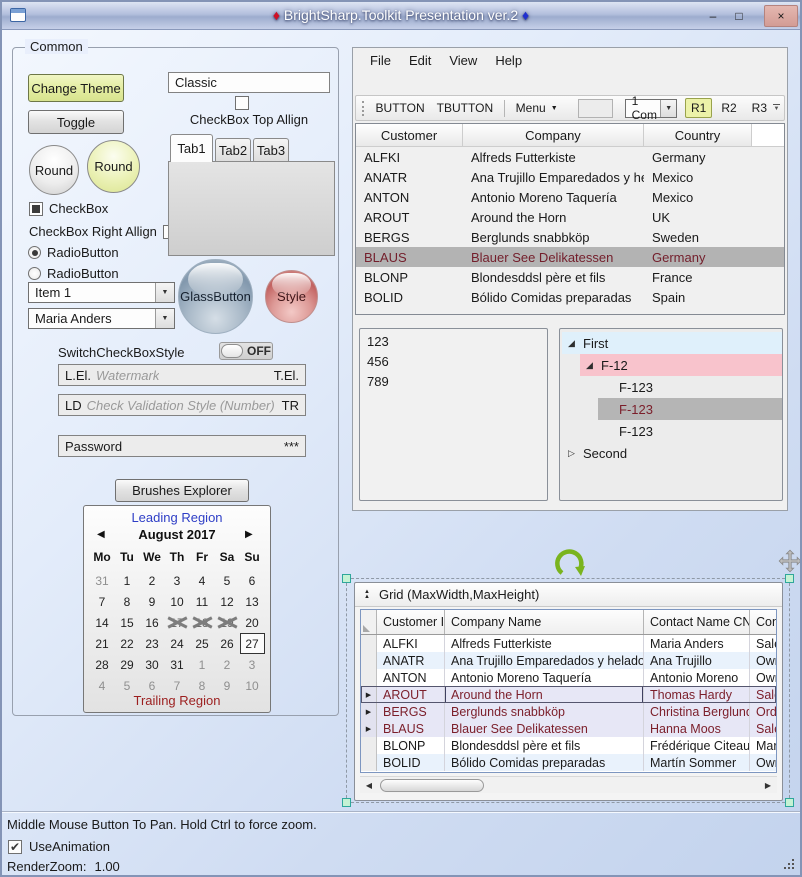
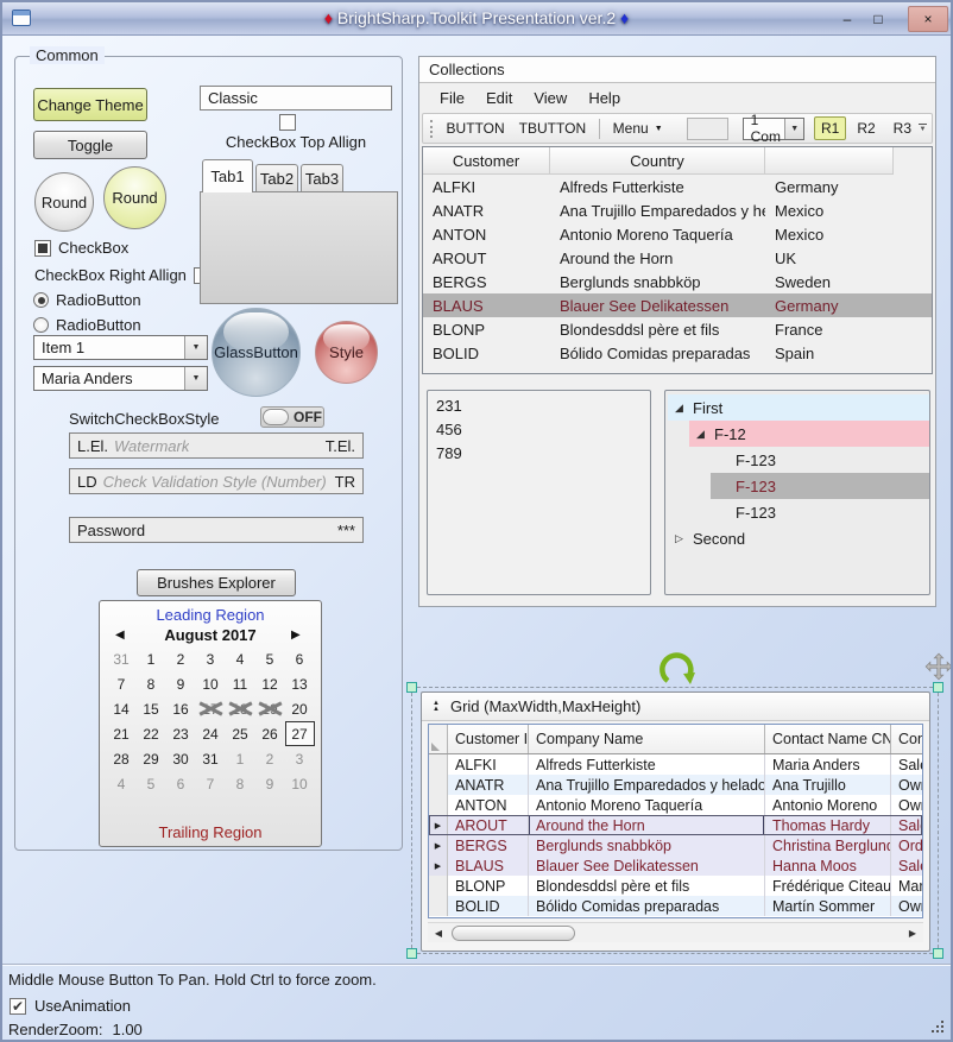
  ♦ BrightSharp.Toolkit Presentation ver.2 ♦
  –
  □
  ×
  Common
  Change Theme
  Classic
  Toggle
  CheckBox Top Allign
  Tab1
  Tab2
  Tab3
  Round
  Round
  CheckBox
  CheckBox Right Allign
  RadioButton
  RadioButton
  Item 1
  Maria Anders
  GlassButton
  Style
  SwitchCheckBoxStyle
  OFF
  L.El.
  Watermark
  T.El.
  LD
  Check Validation Style (Number)
  TR
  Password
  ***
  Brushes Explorer
  Leading Region
  ◀
  August 2017
  ▶
- Mo
- Tu
- We
- Th
- Fr
- Sa
- Su
  31
  1
  2
  3
  4
  5
  6
  7
  8
  9
  10
  11
  12
  13
  14
  15
  16
  17
  18
  19
  20
  21
  22
  23
  24
  25
  26
  27
  28
  29
  30
  31
  1
  2
  3
  4
  5
  6
  7
  8
  9
  10
  Trailing Region
+ Collections
  File
  Edit
  View
  Help
  BUTTON
  TBUTTON
  Menu
  1 Com
  R1
  R2
  R3
  Customer
- Company
  Country
  ALFKI
  Alfreds Futterkiste
  Germany
  ANATR
  Ana Trujillo Emparedados y h
  Mexico
  ANTON
  Antonio Moreno Taquería
  Mexico
  AROUT
  Around the Horn
  UK
  BERGS
  Berglunds snabbköp
  Sweden
  BLAUS
  Blauer See Delikatessen
  Germany
  BLONP
  Blondesddsl père et fils
  France
  BOLID
  Bólido Comidas preparadas
  Spain
- 123
+ 231
  456
  789
  ◢
  First
  ◢
  F-12
  F-123
  F-123
  F-123
  ▷
  Second
  Grid (MaxWidth,MaxHeight)
  Customer I
  Company Name
  Contact Name CN
  Con
  ALFKI
  Alfreds Futterkiste
  Maria Anders
  ANATR
  Ana Trujillo Emparedados y helado
  Ana Trujillo
  ANTON
  Antonio Moreno Taquería
  Antonio Moreno
  AROUT
  Around the Horn
  Thomas Hardy
  BERGS
  Berglunds snabbköp
  Christina Berglund
  Ord
  BLAUS
  Blauer See Delikatessen
  Hanna Moos
  BLONP
  Blondesddsl père et fils
  Frédérique Citeau
  Mar
  BOLID
  Bólido Comidas preparadas
  Martín Sommer
  ◀
  ▶
  Middle Mouse Button To Pan. Hold Ctrl to force zoom.
  ✔
  UseAnimation
  RenderZoom:
  1.00
